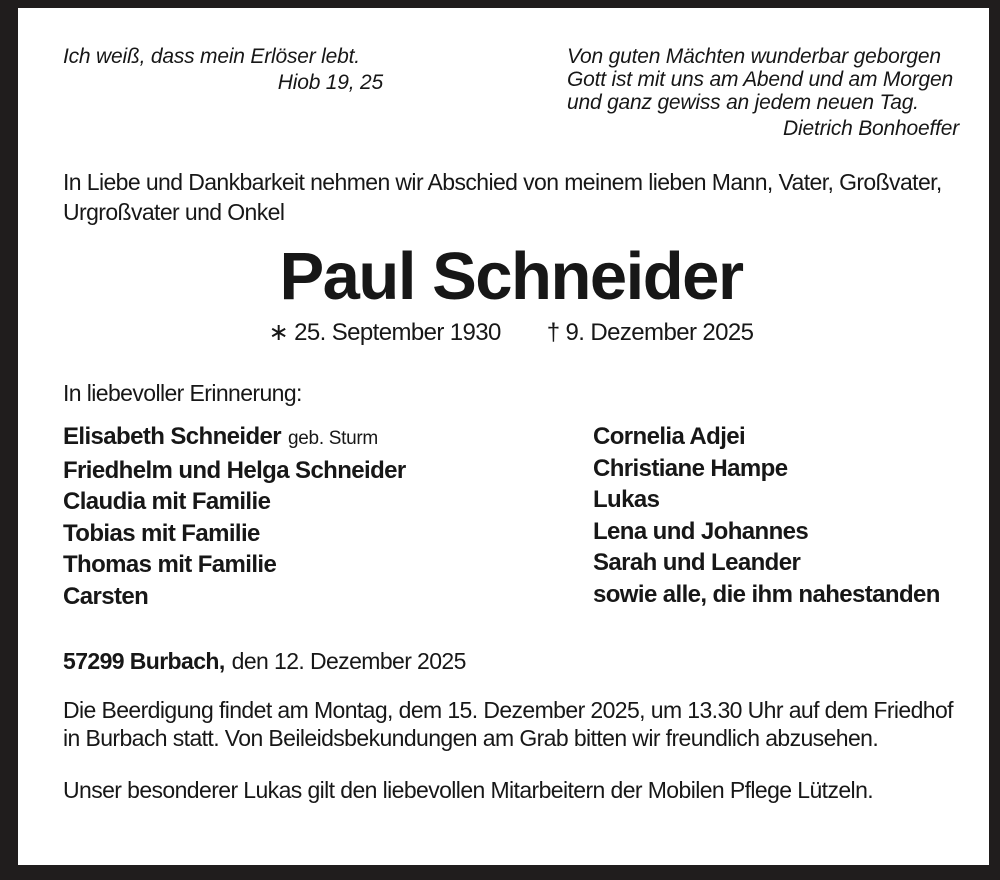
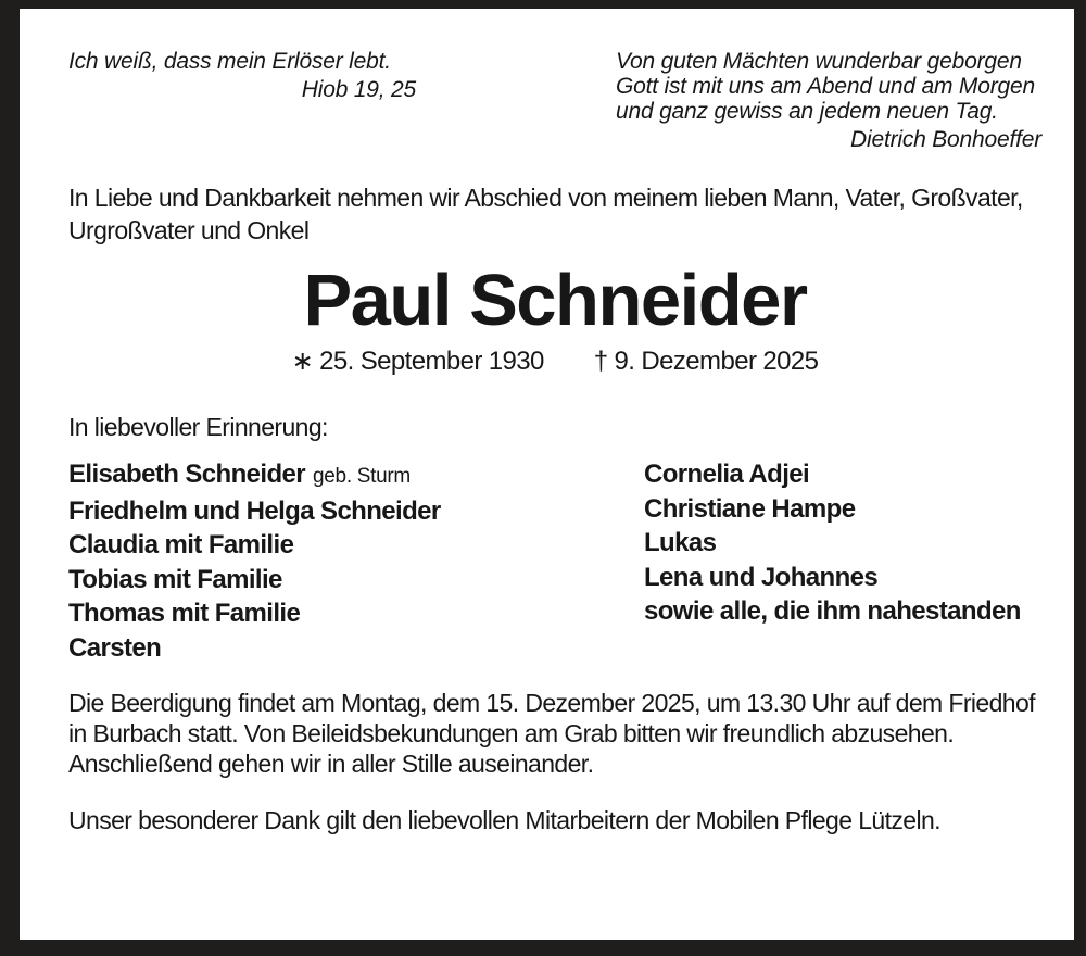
  Ich weiß, dass mein Erlöser lebt.
  Hiob 19, 25
  Von guten Mächten wunderbar geborgen
  Gott ist mit uns am Abend und am Morgen
  und ganz gewiss an jedem neuen Tag.
  Dietrich Bonhoeffer
  In Liebe und Dankbarkeit nehmen wir Abschied von meinem lieben Mann, Vater, Großvater,
  Urgroßvater und Onkel
  Paul Schneider
  ∗ 25. September 1930 † 9. Dezember 2025
  In liebevoller Erinnerung:
  Elisabeth Schneider geb. Sturm
  Friedhelm und Helga Schneider
  Claudia mit Familie
  Tobias mit Familie
  Thomas mit Familie
  Carsten
  Cornelia Adjei
  Christiane Hampe
  Lukas
  Lena und Johannes
- Sarah und Leander
  sowie alle, die ihm nahestanden
- 57299 Burbach, den 12. Dezember 2025
  Die Beerdigung findet am Montag, dem 15. Dezember 2025, um 13.30 Uhr auf dem Friedhof
  in Burbach statt. Von Beileidsbekundungen am Grab bitten wir freundlich abzusehen.
+ Anschließend gehen wir in aller Stille auseinander.
- Unser besonderer Lukas gilt den liebevollen Mitarbeitern der Mobilen Pflege Lützeln.
+ Unser besonderer Dank gilt den liebevollen Mitarbeitern der Mobilen Pflege Lützeln.
